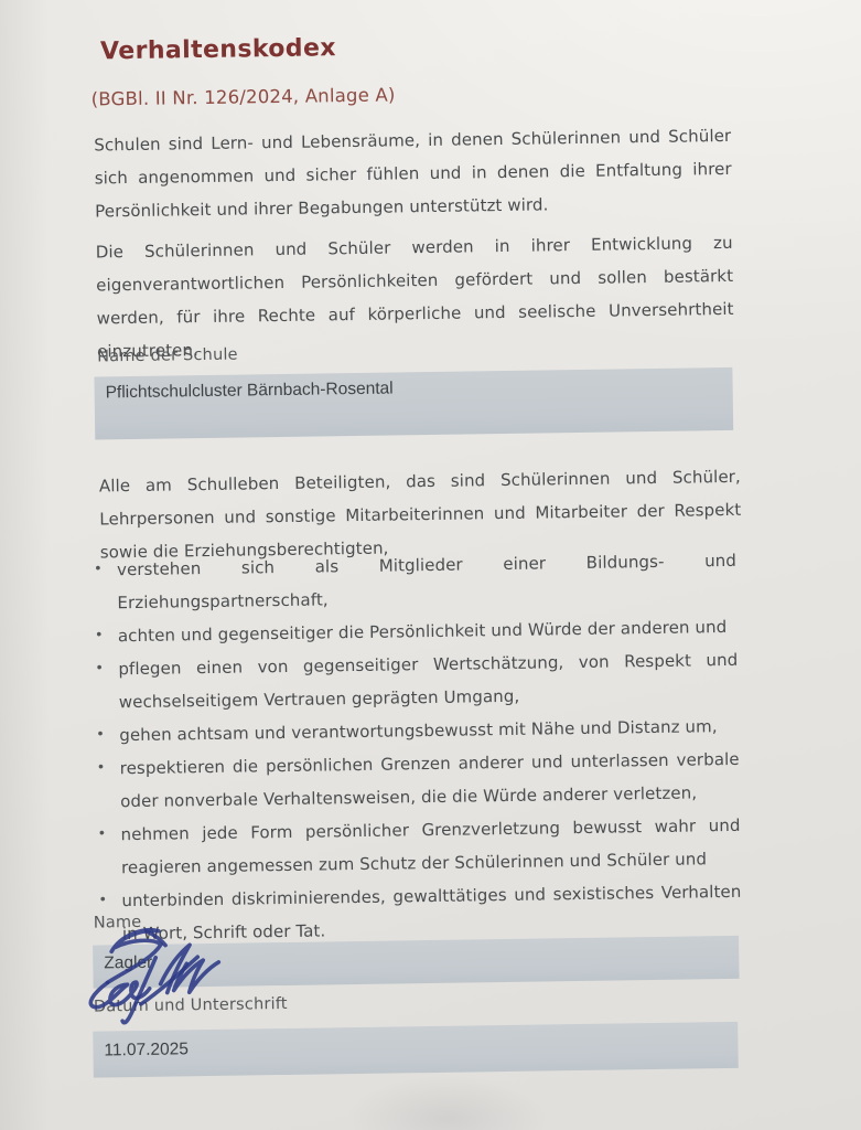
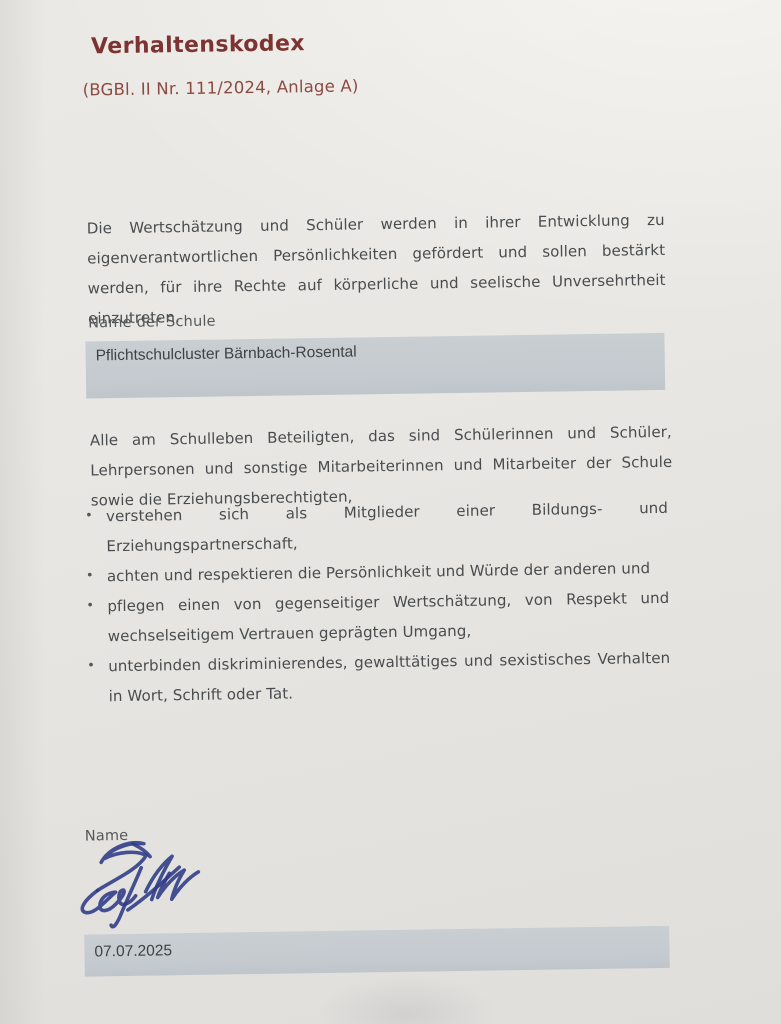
  Verhaltenskodex
- (BGBl. II Nr. 126/2024, Anlage A)
+ (BGBl. II Nr. 111/2024, Anlage A)
- Schulen sind Lern- und Lebensräume, in denen Schülerinnen und Schüler sich angenommen und sicher fühlen und in denen die Entfaltung ihrer Persönlichkeit und ihrer Begabungen unterstützt wird.
- Die Schülerinnen und Schüler werden in ihrer Entwicklung zu eigenverantwortlichen Persönlichkeiten gefördert und sollen bestärkt werden, für ihre Rechte auf körperliche und seelische Unversehrtheit einzutreten.
+ Die Wertschätzung und Schüler werden in ihrer Entwicklung zu eigenverantwortlichen Persönlichkeiten gefördert und sollen bestärkt werden, für ihre Rechte auf körperliche und seelische Unversehrtheit einzutreten.
  Name der Schule
  Pflichtschulcluster Bärnbach-Rosental
- Alle am Schulleben Beteiligten, das sind Schülerinnen und Schüler, Lehrpersonen und sonstige Mitarbeiterinnen und Mitarbeiter der Respekt sowie die Erziehungsberechtigten,
+ Alle am Schulleben Beteiligten, das sind Schülerinnen und Schüler, Lehrpersonen und sonstige Mitarbeiterinnen und Mitarbeiter der Schule sowie die Erziehungsberechtigten,
  verstehen sich als Mitglieder einer Bildungs- und Erziehungspartnerschaft,
- achten und gegenseitiger die Persönlichkeit und Würde der anderen und
+ achten und respektieren die Persönlichkeit und Würde der anderen und
  pflegen einen von gegenseitiger Wertschätzung, von Respekt und wechsel­seitigem Vertrauen geprägten Umgang,
- gehen achtsam und verantwortungsbewusst mit Nähe und Distanz um,
- respektieren die persönlichen Grenzen anderer und unterlassen verbale oder nonverbale Verhaltensweisen, die die Würde anderer verletzen,
- nehmen jede Form persönlicher Grenzverletzung bewusst wahr und reagieren angemessen zum Schutz der Schülerinnen und Schüler und
  unterbinden diskriminierendes, gewalttätiges und sexistisches Verhalten in Wort, Schrift oder Tat.
  Name
- Zagler
- Datum und Unterschrift
- 11.07.2025
+ 07.07.2025
